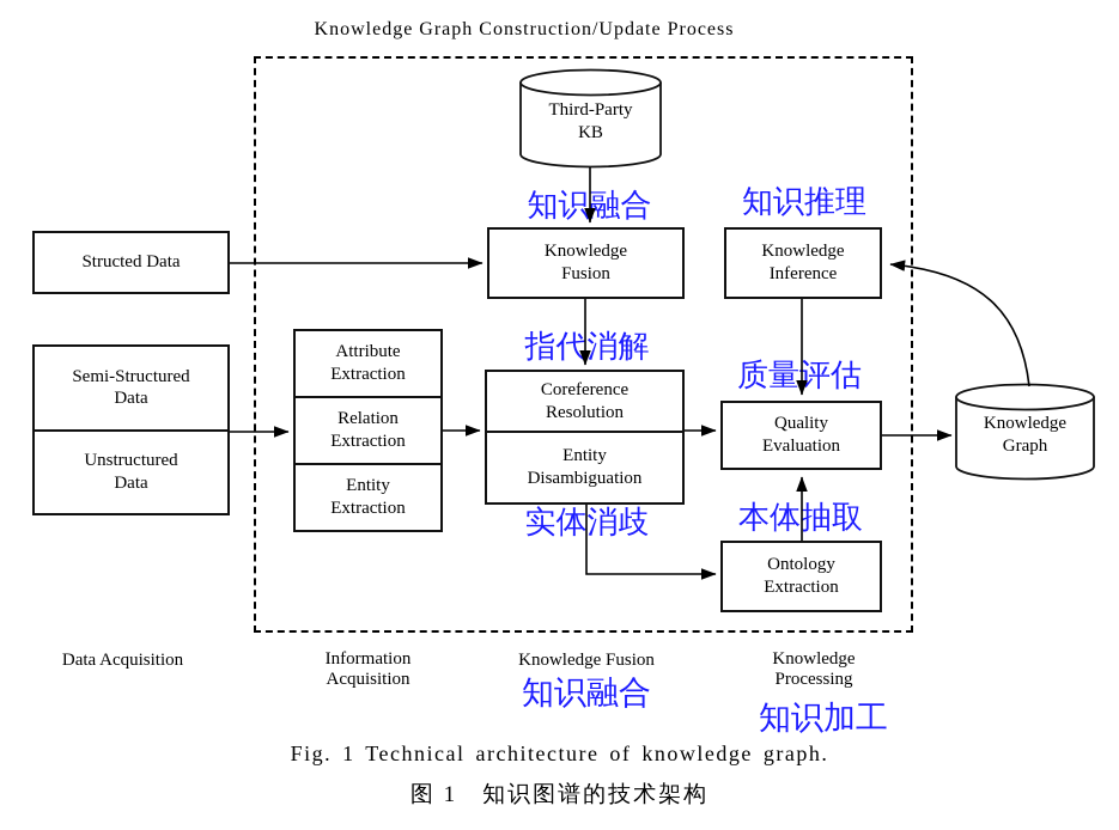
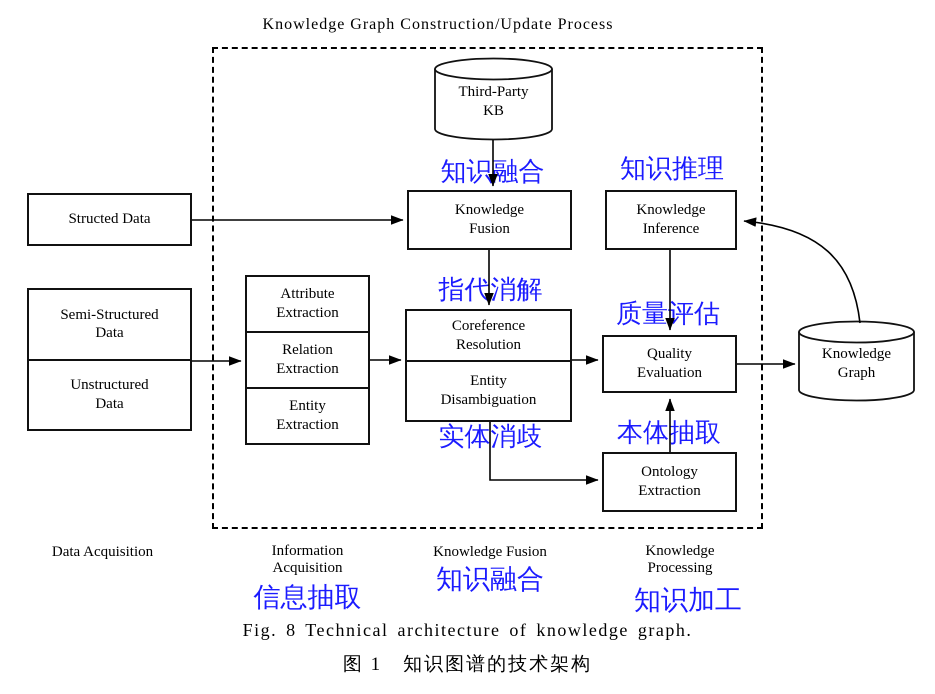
  Knowledge Graph Construction/Update Process
  知识融合
  知识推理
  指代消解
  质量评估
  实体消歧
  本体抽取
  Third-Party
  KB
  Knowledge
  Graph
  Structed Data
  Semi-Structured
  Data
  Unstructured
  Data
  Attribute
  Extraction
  Relation
  Extraction
  Entity
  Extraction
  Knowledge
  Fusion
  Knowledge
  Inference
  Coreference
  Resolution
  Entity
  Disambiguation
  Quality
  Evaluation
  Ontology
  Extraction
  Data Acquisition
  Information
  Acquisition
+ 信息抽取
  Knowledge Fusion
  知识融合
  Knowledge
  Processing
  知识加工
- Fig. 1 Technical architecture of knowledge graph.
+ Fig. 8 Technical architecture of knowledge graph.
  图 1 知识图谱的技术架构
